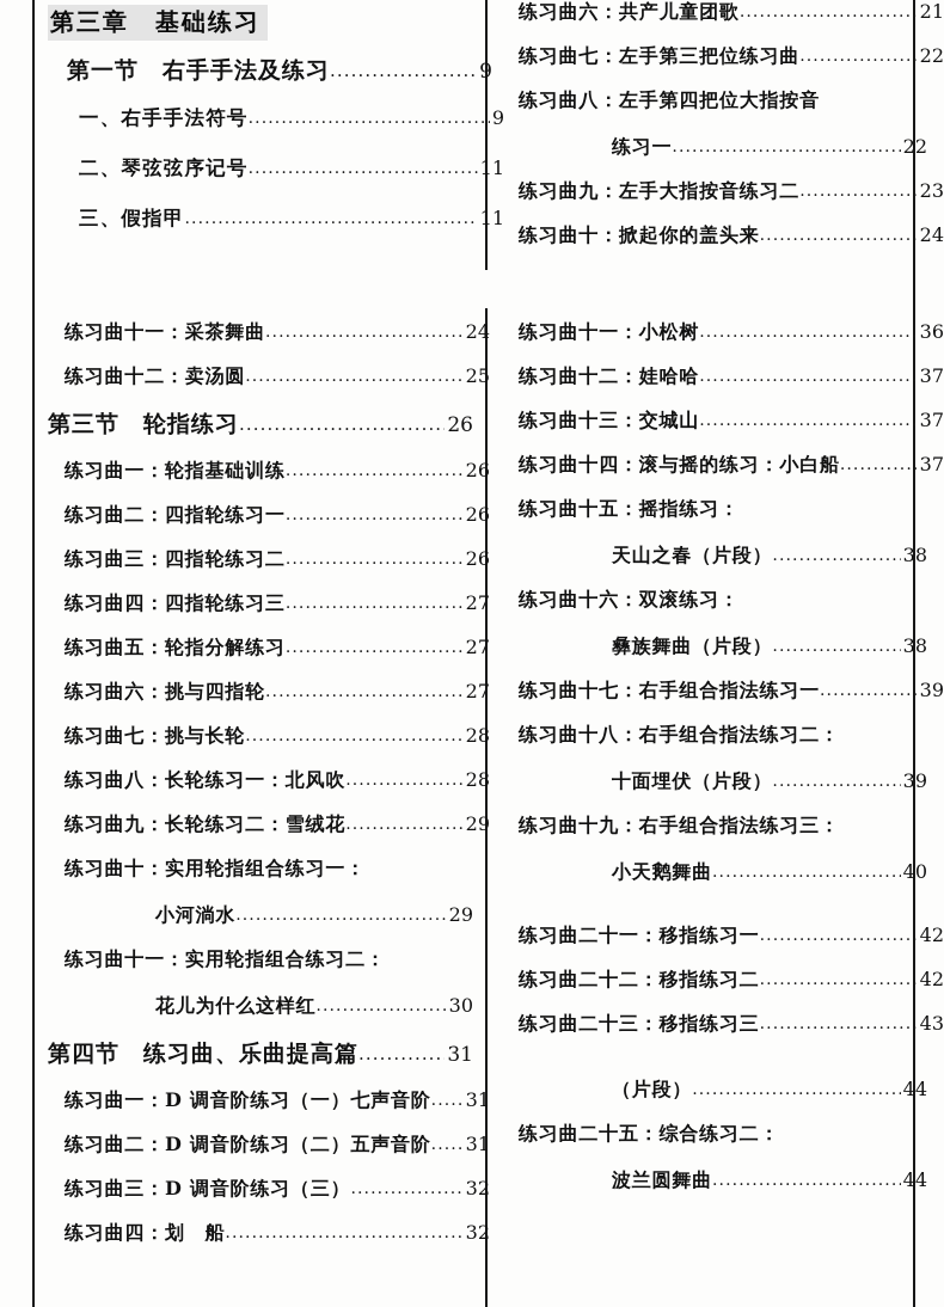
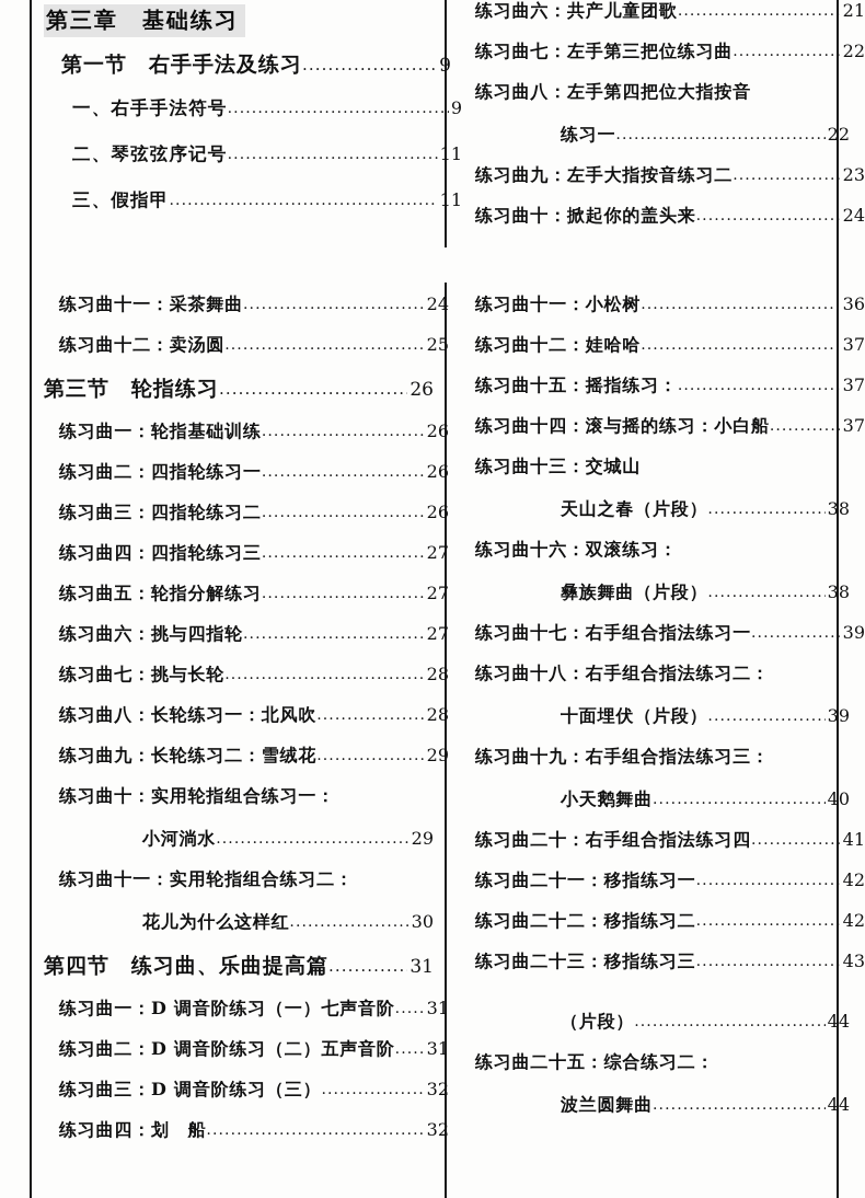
  第三章 基础练习
  第一节 右手手法及练习
  9
  一、右手手法符号
  9
  二、琴弦弦序记号
  11
  三、假指甲
  11
  练习曲十一：采茶舞曲
  24
  练习曲十二：卖汤圆
  25
  第三节 轮指练习
  26
  练习曲一：轮指基础训练
  26
  练习曲二：四指轮练习一
  26
  练习曲三：四指轮练习二
  26
  练习曲四：四指轮练习三
  27
  练习曲五：轮指分解练习
  27
  练习曲六：挑与四指轮
  27
  练习曲七：挑与长轮
  28
  练习曲八：长轮练习一：北风吹
  28
  练习曲九：长轮练习二：雪绒花
  29
  练习曲十：实用轮指组合练习一：
  小河淌水
  29
  练习曲十一：实用轮指组合练习二：
  花儿为什么这样红
  30
  第四节 练习曲、乐曲提高篇
  31
  练习曲一：D 调音阶练习（一）七声音阶
  31
  练习曲二：D 调音阶练习（二）五声音阶
  31
  练习曲三：D 调音阶练习（三）
  32
  练习曲四：划 船
  32
  练习曲六：共产儿童团歌
  21
  练习曲七：左手第三把位练习曲
  22
  练习曲八：左手第四把位大指按音
  练习一
  22
  练习曲九：左手大指按音练习二
  23
  练习曲十：掀起你的盖头来
  24
  练习曲十一：小松树
  36
  练习曲十二：娃哈哈
  37
- 练习曲十三：交城山
+ 练习曲十五：摇指练习：
  37
  练习曲十四：滚与摇的练习：小白船
  37
- 练习曲十五：摇指练习：
+ 练习曲十三：交城山
  天山之春（片段）
  38
  练习曲十六：双滚练习：
  彝族舞曲（片段）
  38
  练习曲十七：右手组合指法练习一
  39
  练习曲十八：右手组合指法练习二：
  十面埋伏（片段）
  39
  练习曲十九：右手组合指法练习三：
  小天鹅舞曲
  40
+ 练习曲二十：右手组合指法练习四
+ 41
  练习曲二十一：移指练习一
  42
  练习曲二十二：移指练习二
  42
  练习曲二十三：移指练习三
  43
  （片段）
  44
  练习曲二十五：综合练习二：
  波兰圆舞曲
  44
